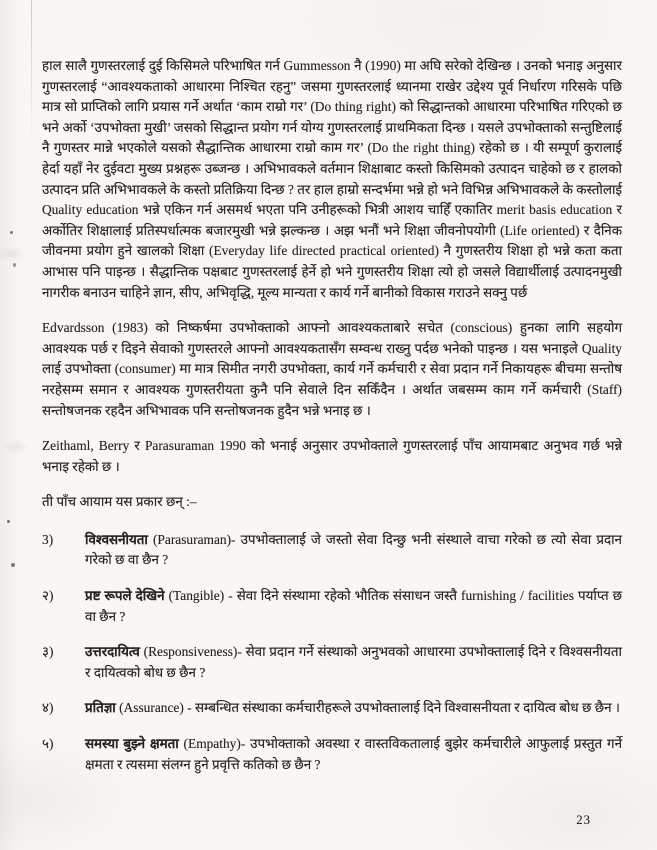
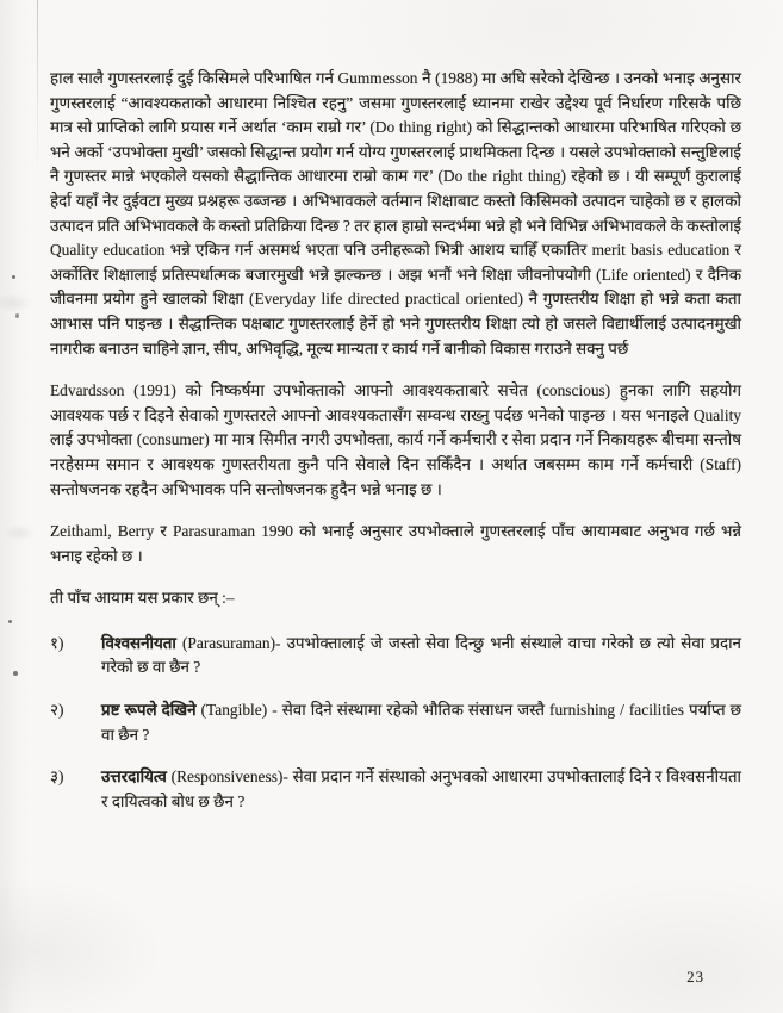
- हाल सालै गुणस्तरलाई दुई किसिमले परिभाषित गर्न Gummesson नै (1990) मा अघि सरेको देखिन्छ । उनको भनाइ अनुसार गुणस्तरलाई “आवश्यकताको आधारमा निश्चित रहनु” जसमा गुणस्तरलाई ध्यानमा राखेर उद्देश्य पूर्व निर्धारण गरिसके पछि मात्र सो प्राप्तिको लागि प्रयास गर्ने अर्थात ‘काम राम्रो गर’ (Do thing right) को सिद्धान्तको आधारमा परिभाषित गरिएको छ भने अर्को ‘उपभोक्ता मुखी’ जसको सिद्धान्त प्रयोग गर्न योग्य गुणस्तरलाई प्राथमिकता दिन्छ । यसले उपभोक्ताको सन्तुष्टिलाई नै गुणस्तर मान्ने भएकोले यसको सैद्धान्तिक आधारमा राम्रो काम गर’ (Do the right thing) रहेको छ । यी सम्पूर्ण कुरालाई हेर्दा यहाँ नेर दुईवटा मुख्य प्रश्नहरू उब्जन्छ । अभिभावकले वर्तमान शिक्षाबाट कस्तो किसिमको उत्पादन चाहेको छ र हालको उत्पादन प्रति अभिभावकले के कस्तो प्रतिक्रिया दिन्छ ? तर हाल हाम्रो सन्दर्भमा भन्ने हो भने विभिन्न अभिभावकले के कस्तोलाई Quality education भन्ने एकिन गर्न असमर्थ भएता पनि उनीहरूको भित्री आशय चाहिँ एकातिर merit basis education र अर्कोतिर शिक्षालाई प्रतिस्पर्धात्मक बजारमुखी भन्ने झल्कन्छ । अझ भनौं भने शिक्षा जीवनोपयोगी (Life oriented) र दैनिक जीवनमा प्रयोग हुने खालको शिक्षा (Everyday life directed practical oriented) नै गुणस्तरीय शिक्षा हो भन्ने कता कता आभास पनि पाइन्छ । सैद्धान्तिक पक्षबाट गुणस्तरलाई हेर्ने हो भने गुणस्तरीय शिक्षा त्यो हो जसले विद्यार्थीलाई उत्पादनमुखी नागरीक बनाउन चाहिने ज्ञान, सीप, अभिवृद्धि, मूल्य मान्यता र कार्य गर्ने बानीको विकास गराउने सक्नु पर्छ
+ हाल सालै गुणस्तरलाई दुई किसिमले परिभाषित गर्न Gummesson नै (1988) मा अघि सरेको देखिन्छ । उनको भनाइ अनुसार गुणस्तरलाई “आवश्यकताको आधारमा निश्चित रहनु” जसमा गुणस्तरलाई ध्यानमा राखेर उद्देश्य पूर्व निर्धारण गरिसके पछि मात्र सो प्राप्तिको लागि प्रयास गर्ने अर्थात ‘काम राम्रो गर’ (Do thing right) को सिद्धान्तको आधारमा परिभाषित गरिएको छ भने अर्को ‘उपभोक्ता मुखी’ जसको सिद्धान्त प्रयोग गर्न योग्य गुणस्तरलाई प्राथमिकता दिन्छ । यसले उपभोक्ताको सन्तुष्टिलाई नै गुणस्तर मान्ने भएकोले यसको सैद्धान्तिक आधारमा राम्रो काम गर’ (Do the right thing) रहेको छ । यी सम्पूर्ण कुरालाई हेर्दा यहाँ नेर दुईवटा मुख्य प्रश्नहरू उब्जन्छ । अभिभावकले वर्तमान शिक्षाबाट कस्तो किसिमको उत्पादन चाहेको छ र हालको उत्पादन प्रति अभिभावकले के कस्तो प्रतिक्रिया दिन्छ ? तर हाल हाम्रो सन्दर्भमा भन्ने हो भने विभिन्न अभिभावकले के कस्तोलाई Quality education भन्ने एकिन गर्न असमर्थ भएता पनि उनीहरूको भित्री आशय चाहिँ एकातिर merit basis education र अर्कोतिर शिक्षालाई प्रतिस्पर्धात्मक बजारमुखी भन्ने झल्कन्छ । अझ भनौं भने शिक्षा जीवनोपयोगी (Life oriented) र दैनिक जीवनमा प्रयोग हुने खालको शिक्षा (Everyday life directed practical oriented) नै गुणस्तरीय शिक्षा हो भन्ने कता कता आभास पनि पाइन्छ । सैद्धान्तिक पक्षबाट गुणस्तरलाई हेर्ने हो भने गुणस्तरीय शिक्षा त्यो हो जसले विद्यार्थीलाई उत्पादनमुखी नागरीक बनाउन चाहिने ज्ञान, सीप, अभिवृद्धि, मूल्य मान्यता र कार्य गर्ने बानीको विकास गराउने सक्नु पर्छ
- Edvardsson (1983) को निष्कर्षमा उपभोक्ताको आफ्नो आवश्यकताबारे सचेत (conscious) हुनका लागि सहयोग आवश्यक पर्छ र दिइने सेवाको गुणस्तरले आफ्नो आवश्यकतासँग सम्वन्ध राख्नु पर्दछ भनेको पाइन्छ । यस भनाइले Quality लाई उपभोक्ता (consumer) मा मात्र सिमीत नगरी उपभोक्ता, कार्य गर्ने कर्मचारी र सेवा प्रदान गर्ने निकायहरू बीचमा सन्तोष नरहेसम्म समान र आवश्यक गुणस्तरीयता कुनै पनि सेवाले दिन सकिँदैन । अर्थात जबसम्म काम गर्ने कर्मचारी (Staff) सन्तोषजनक रहदैन अभिभावक पनि सन्तोषजनक हुदैन भन्ने भनाइ छ ।
+ Edvardsson (1991) को निष्कर्षमा उपभोक्ताको आफ्नो आवश्यकताबारे सचेत (conscious) हुनका लागि सहयोग आवश्यक पर्छ र दिइने सेवाको गुणस्तरले आफ्नो आवश्यकतासँग सम्वन्ध राख्नु पर्दछ भनेको पाइन्छ । यस भनाइले Quality लाई उपभोक्ता (consumer) मा मात्र सिमीत नगरी उपभोक्ता, कार्य गर्ने कर्मचारी र सेवा प्रदान गर्ने निकायहरू बीचमा सन्तोष नरहेसम्म समान र आवश्यक गुणस्तरीयता कुनै पनि सेवाले दिन सकिँदैन । अर्थात जबसम्म काम गर्ने कर्मचारी (Staff) सन्तोषजनक रहदैन अभिभावक पनि सन्तोषजनक हुदैन भन्ने भनाइ छ ।
  Zeithaml, Berry र Parasuraman 1990 को भनाई अनुसार उपभोक्ताले गुणस्तरलाई पाँच आयामबाट अनुभव गर्छ भन्ने भनाइ रहेको छ ।
  ती पाँच आयाम यस प्रकार छन् :–
- 3)
+ १)
  विश्वसनीयता (Parasuraman)- उपभोक्तालाई जे जस्तो सेवा दिन्छु भनी संस्थाले वाचा गरेको छ त्यो सेवा प्रदान गरेको छ वा छैन ?
  २)
  प्रष्ट रूपले देखिने (Tangible) - सेवा दिने संस्थामा रहेको भौतिक संसाधन जस्तै furnishing / facilities पर्याप्त छ वा छैन ?
  ३)
  उत्तरदायित्व (Responsiveness)- सेवा प्रदान गर्ने संस्थाको अनुभवको आधारमा उपभोक्तालाई दिने र विश्वसनीयता र दायित्वको बोध छ छैन ?
- ४)
- प्रतिज्ञा (Assurance) - सम्बन्धित संस्थाका कर्मचारीहरूले उपभोक्तालाई दिने विश्वासनीयता र दायित्व बोध छ छैन ।
- ५)
- समस्या बुझ्ने क्षमता (Empathy)- उपभोक्ताको अवस्था र वास्तविकतालाई बुझेर कर्मचारीले आफुलाई प्रस्तुत गर्ने क्षमता र त्यसमा संलग्न हुने प्रवृत्ति कतिको छ छैन ?
  23
